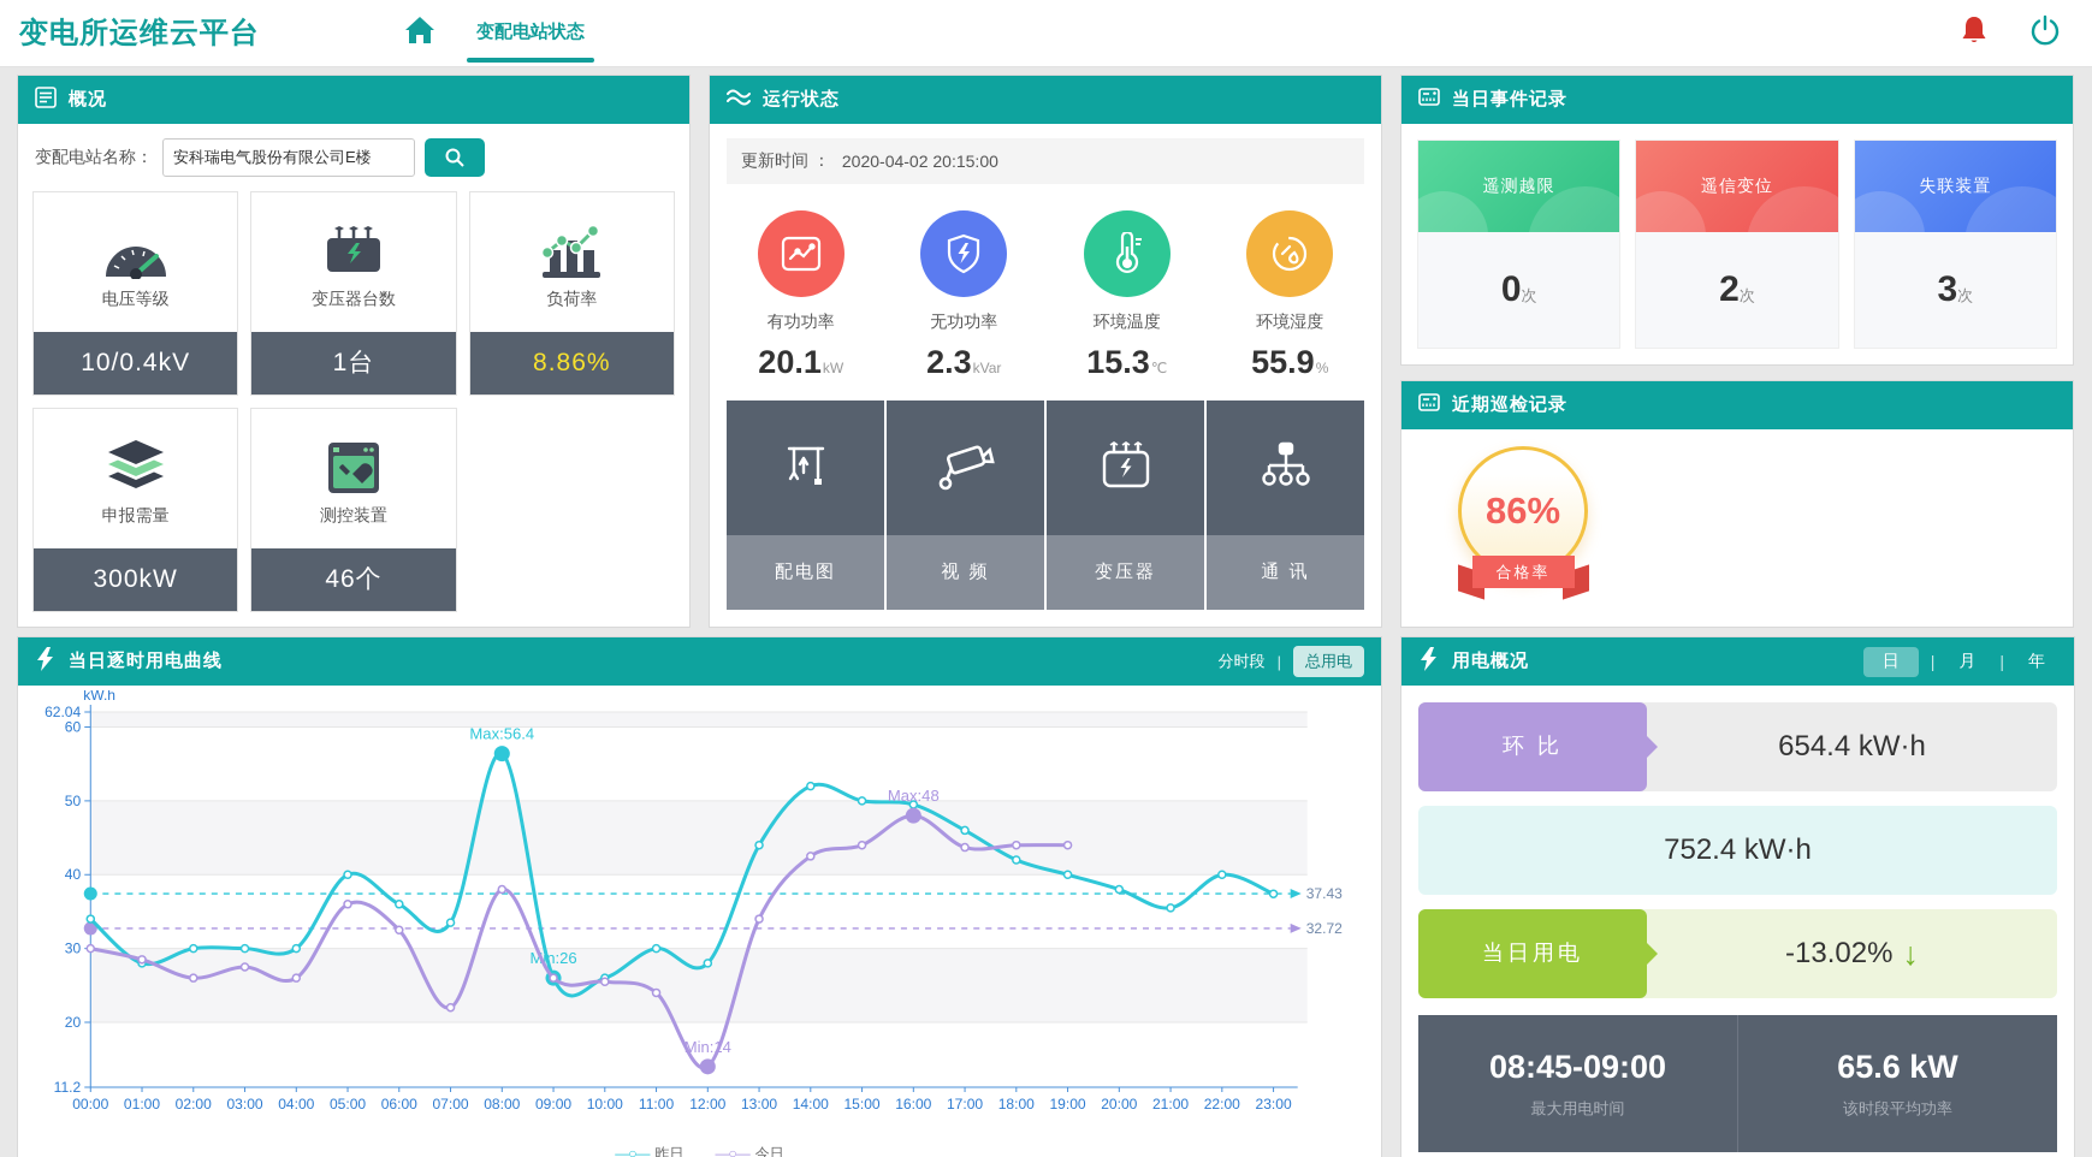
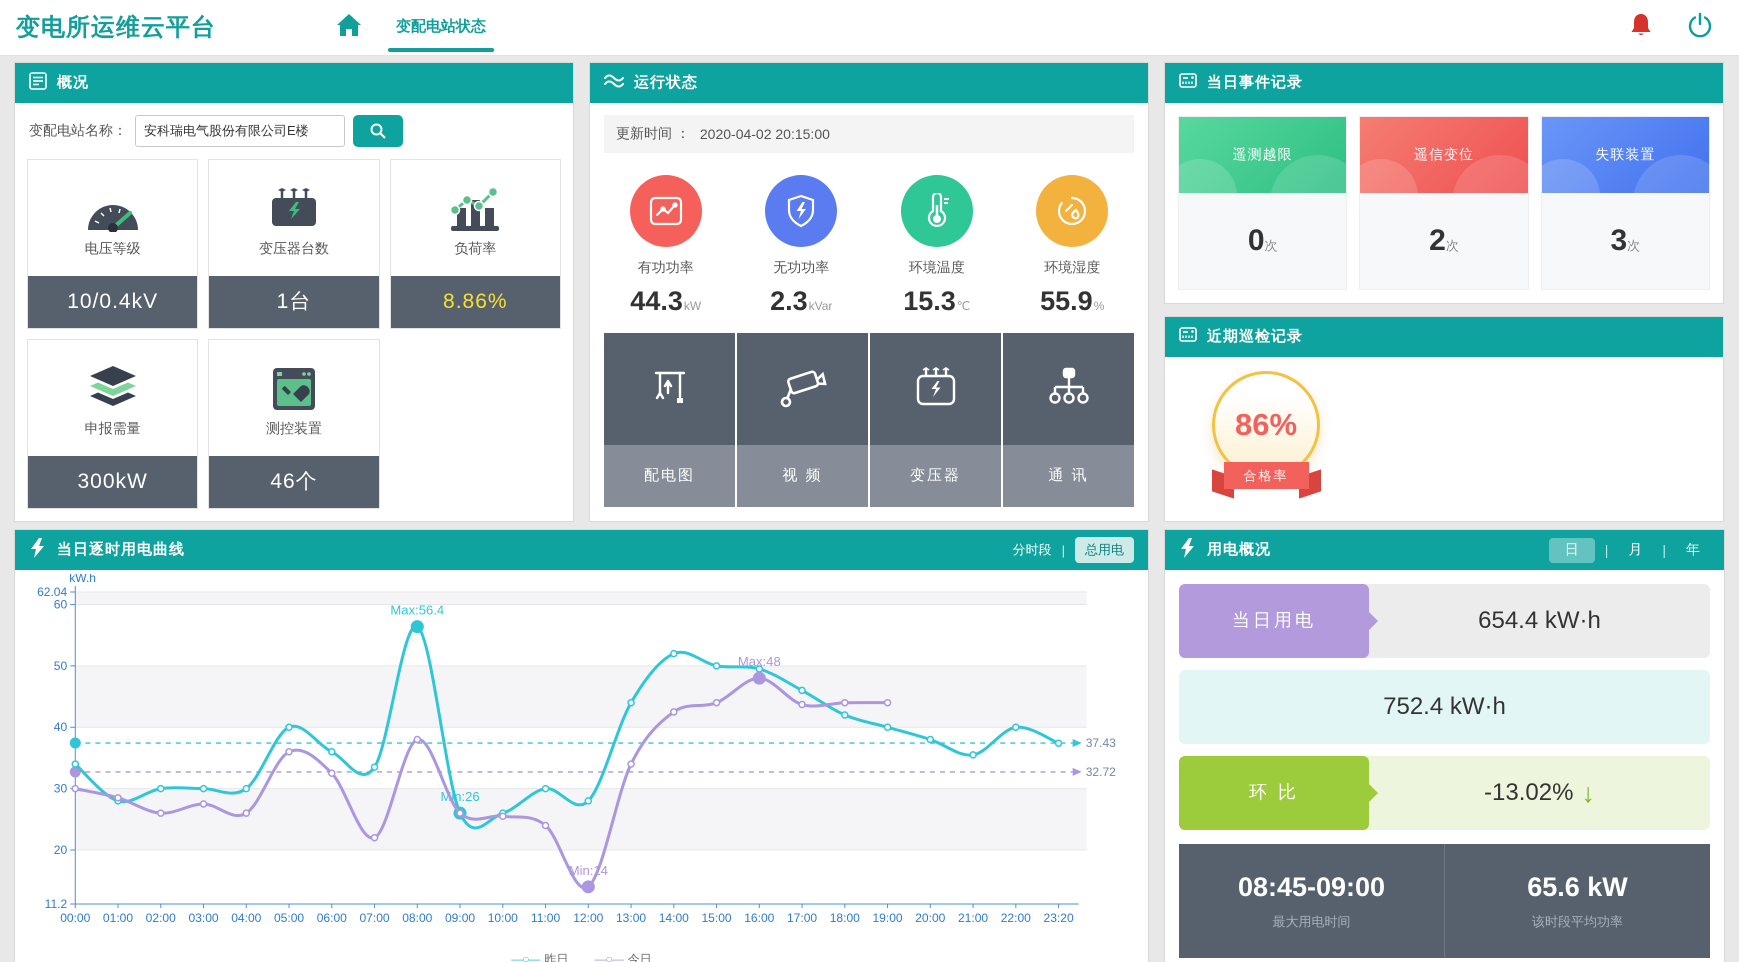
  变电所运维云平台
  变配电站状态
  概况
  变配电站名称：
  安科瑞电气股份有限公司E楼
  电压等级
  10/0.4kV
  变压器台数
  1台
  负荷率
  8.86%
  申报需量
  300kW
  测控装置
  46个
  运行状态
  更新时间 ：
  2020-04-02 20:15:00
  有功功率
- 20.1kW
+ 44.3kW
  无功功率
  2.3kVar
  环境温度
  15.3℃
  环境湿度
  55.9%
  配电图
  视 频
  变压器
  通 讯
  当日事件记录
  遥测越限
  0
  次
  遥信变位
  2
  次
  失联装置
  3
  次
  近期巡检记录
  86%
  合格率
  当日逐时用电曲线
  分时段
  |
  总用电
  11.2
  20
  30
  40
  50
  60
  62.04
  00:00
  01:00
  02:00
  03:00
  04:00
  05:00
  06:00
  07:00
  08:00
  09:00
  10:00
  11:00
  12:00
  13:00
  14:00
  15:00
  16:00
  17:00
  18:00
  19:00
  20:00
  21:00
  22:00
- 23:00
+ 23:20
  kW.h
  37.43
  32.72
  Max:56.4
  Min:26
  Min:14
  Max:48
  —○—
  昨日
  —○—
  今日
  用电概况
  日
  |
  月
  |
  年
- 环 比
+ 当日用电
  654.4 kW·h
  752.4 kW·h
- 当日用电
+ 环 比
  -13.02%
  ↓
  08:45-09:00
  最大用电时间
  65.6 kW
  该时段平均功率
